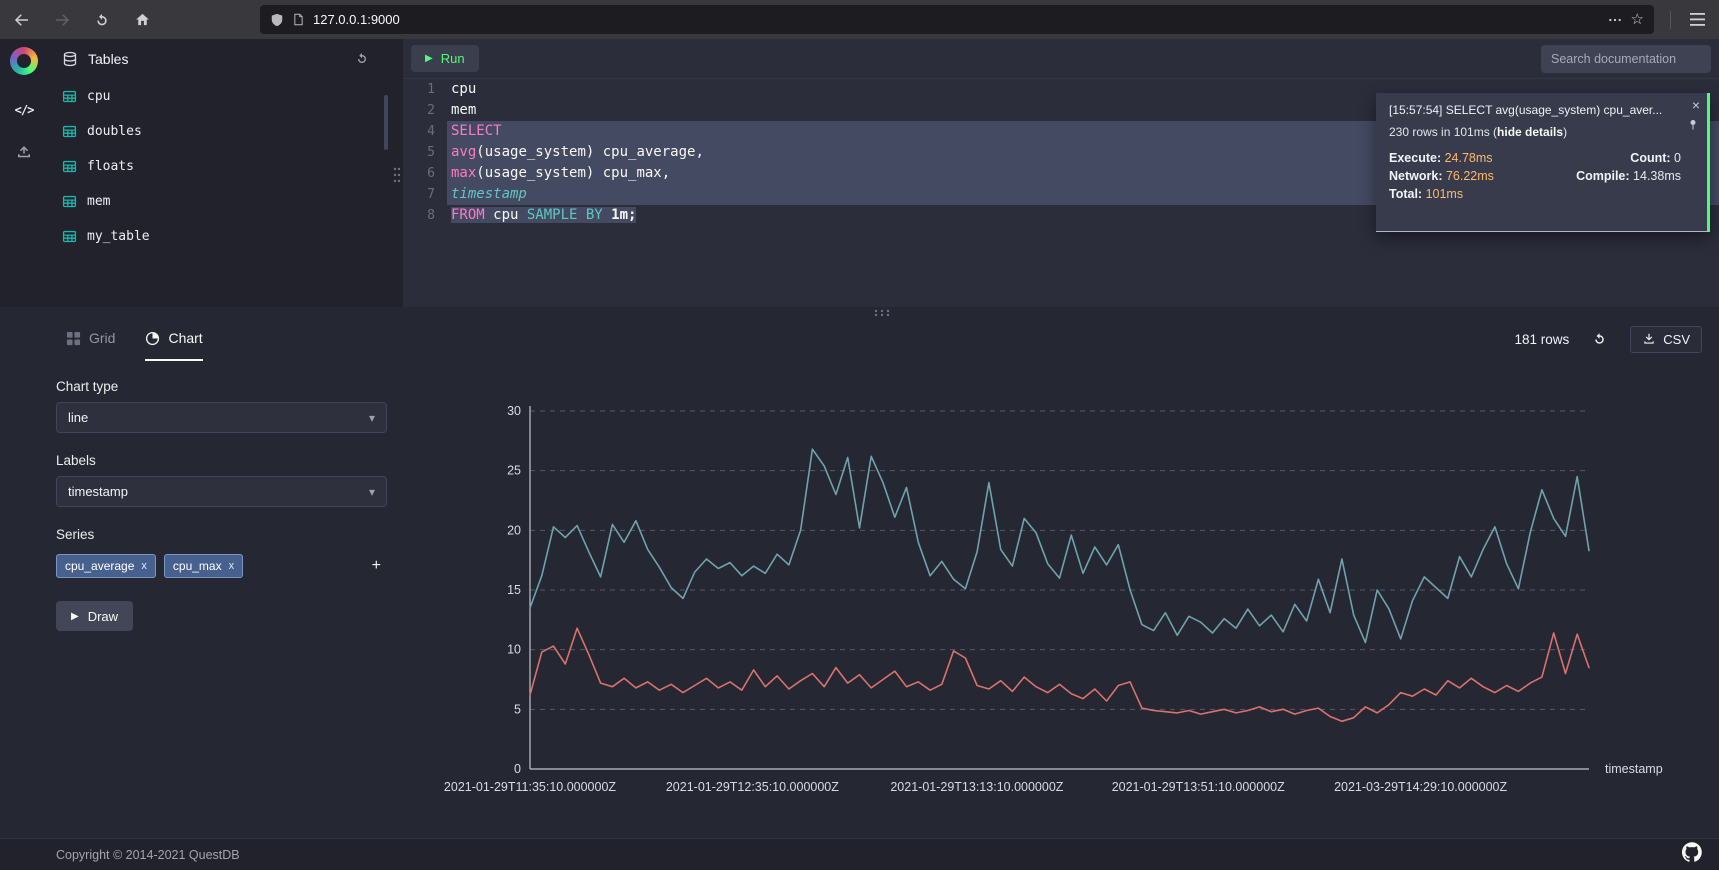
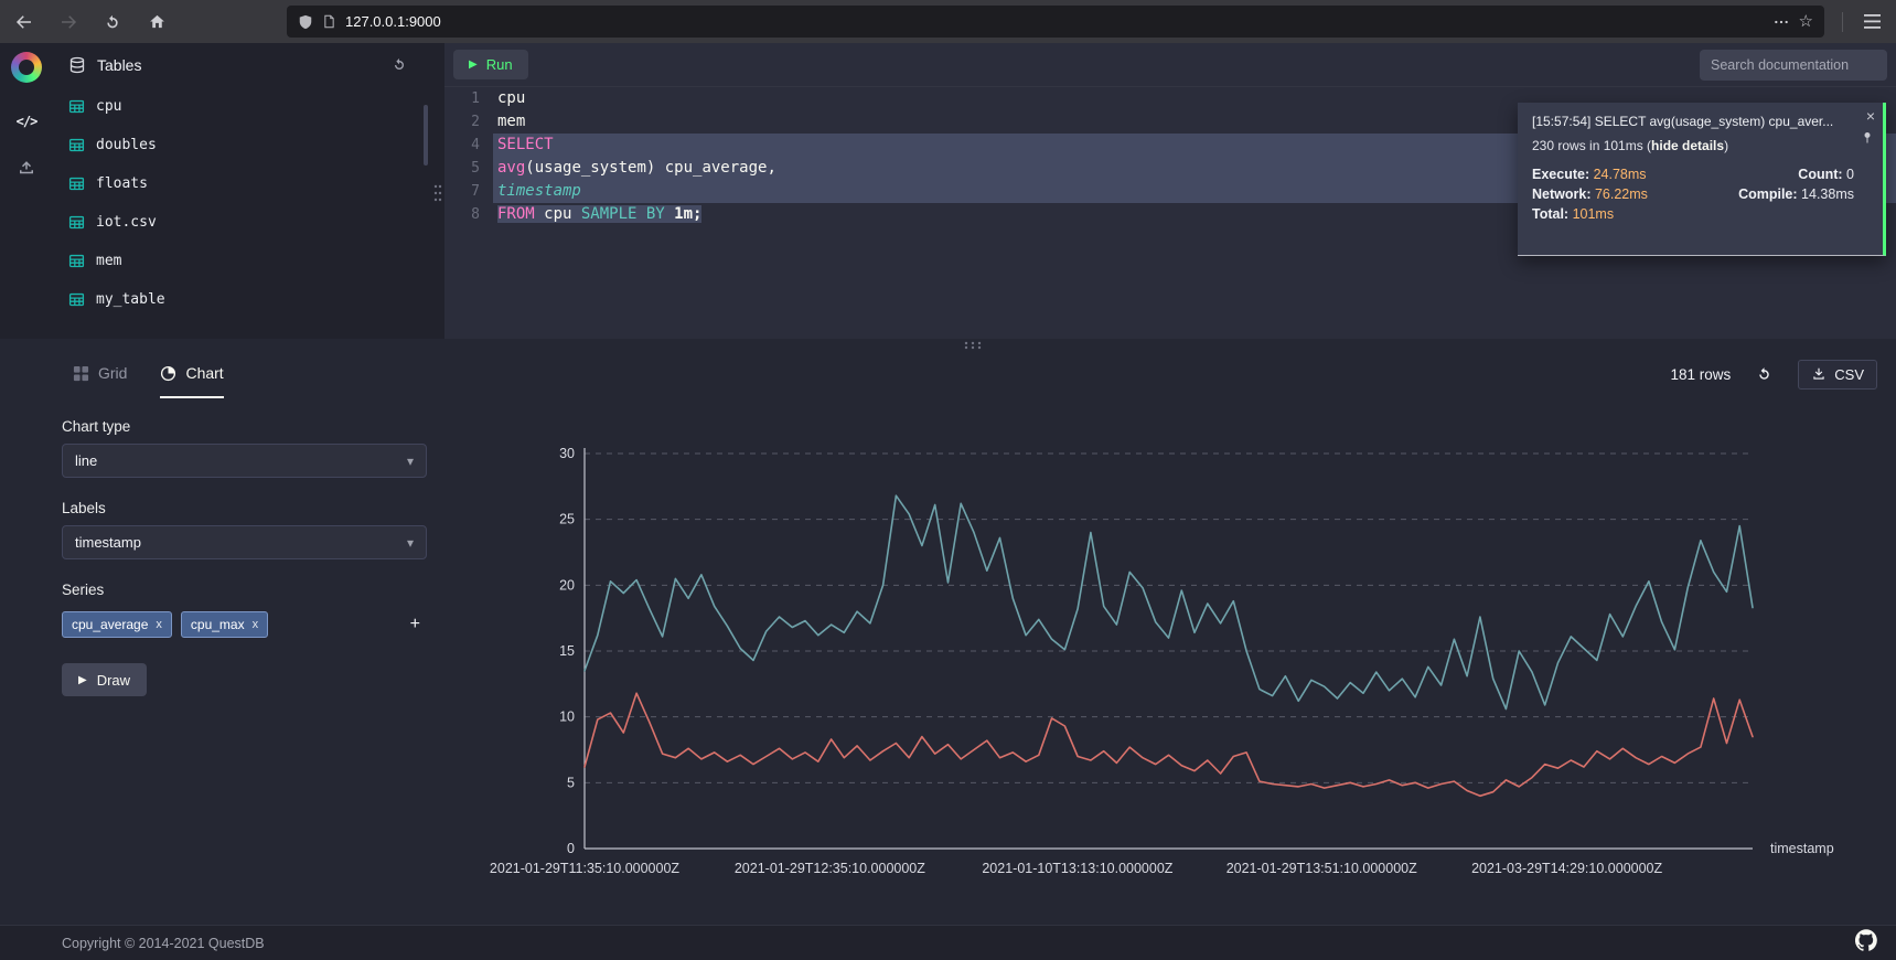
  127.0.0.1:9000
  ☆
  </>
  Tables
  cpu
  doubles
  floats
+ iot.csv
  mem
  my_table
  ▶
  Run
  Search documentation
  1
  cpu
  2
  mem
  4
  SELECT
  5
  avg(usage_system) cpu_average,
- 6
- max(usage_system) cpu_max,
  7
  timestamp
  8
  FROM cpu SAMPLE BY 1m;
  [15:57:54] SELECT avg(usage_system) cpu_aver...
  230 rows in 101ms (hide details)
  Execute: 24.78ms
  Count: 0
  Network: 76.22ms
  Compile: 14.38ms
  Total: 101ms
  ×
  Grid
  Chart
  181 rows
  CSV
  Chart type
  line
  ▾
  Labels
  timestamp
  ▾
  Series
  cpu_average
  x
  cpu_max
  x
  +
  ▶
  Draw
  0
  5
  10
  15
  20
  25
  30
  2021-01-29T11:35:10.000000Z
  2021-01-29T12:35:10.000000Z
- 2021-01-29T13:13:10.000000Z
+ 2021-01-10T13:13:10.000000Z
  2021-01-29T13:51:10.000000Z
  2021-03-29T14:29:10.000000Z
  timestamp
  Copyright © 2014-2021 QuestDB
